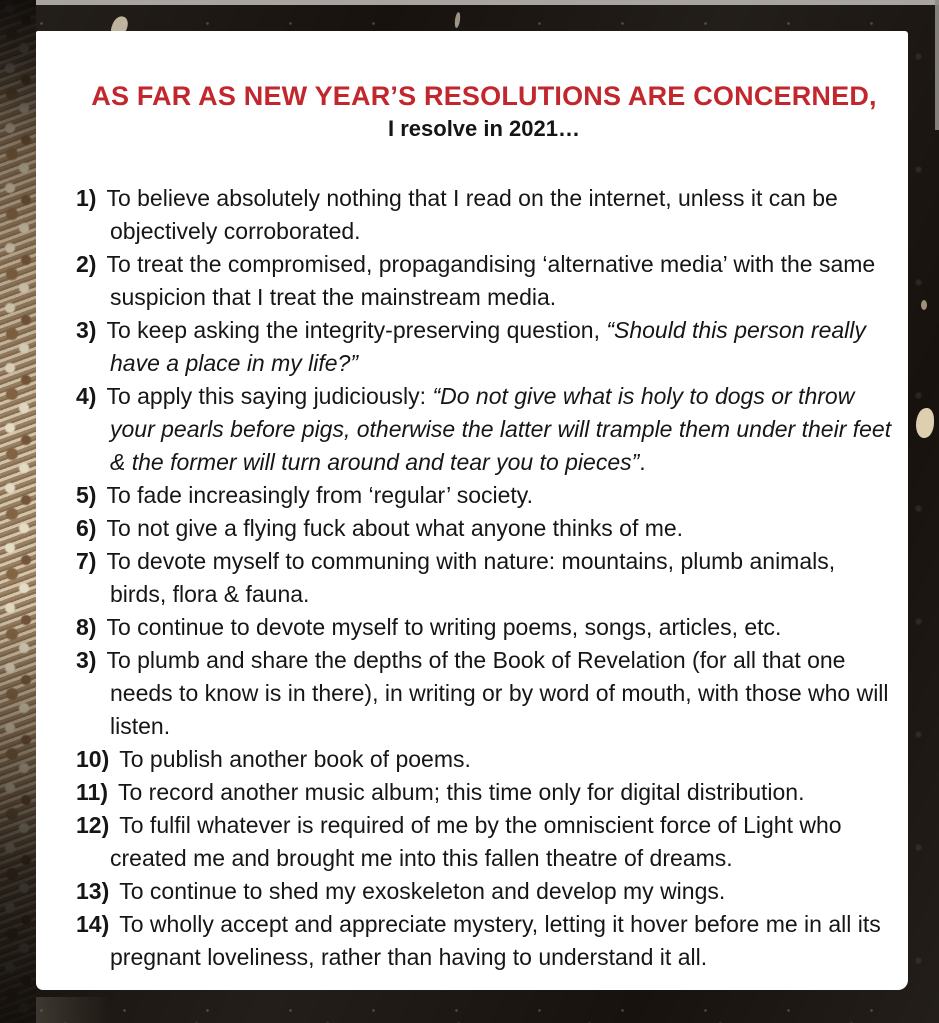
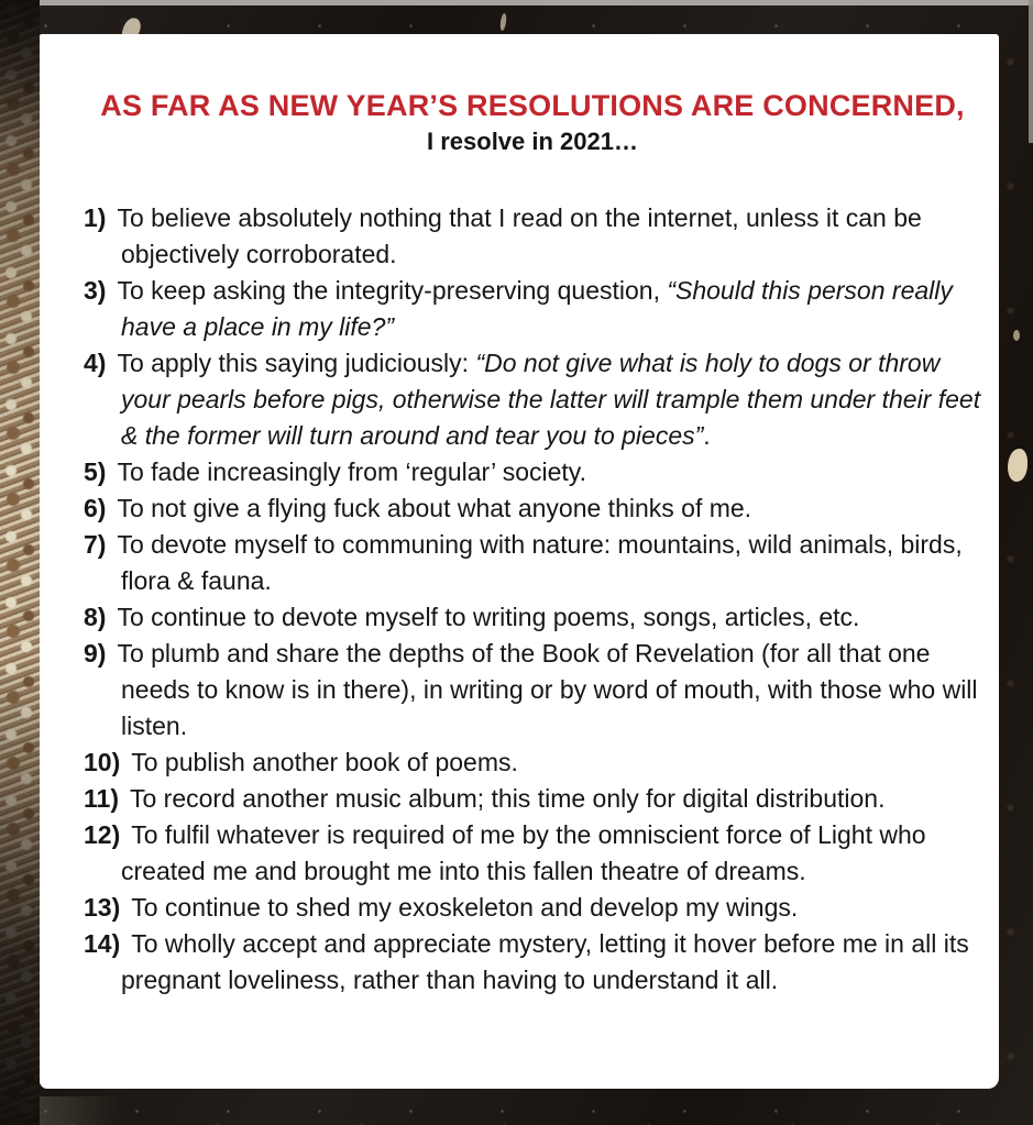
  AS FAR AS NEW YEAR’S RESOLUTIONS ARE CONCERNED,
  I resolve in 2021…
  1) To believe absolutely nothing that I read on the internet, unless it can be objectively corroborated.
- 2) To treat the compromised, propagandising ‘alternative media’ with the same suspicion that I treat the mainstream media.
  3) To keep asking the integrity-preserving question, “Should this person really have a place in my life?”
  4) To apply this saying judiciously: “Do not give what is holy to dogs or throw your pearls before pigs, otherwise the latter will trample them under their feet & the former will turn around and tear you to pieces”.
  5) To fade increasingly from ‘regular’ society.
  6) To not give a flying fuck about what anyone thinks of me.
- 7) To devote myself to communing with nature: mountains, plumb animals, birds, flora & fauna.
+ 7) To devote myself to communing with nature: mountains, wild animals, birds, flora & fauna.
  8) To continue to devote myself to writing poems, songs, articles, etc.
- 3) To plumb and share the depths of the Book of Revelation (for all that one needs to know is in there), in writing or by word of mouth, with those who will listen.
+ 9) To plumb and share the depths of the Book of Revelation (for all that one needs to know is in there), in writing or by word of mouth, with those who will listen.
  10) To publish another book of poems.
  11) To record another music album; this time only for digital distribution.
  12) To fulfil whatever is required of me by the omniscient force of Light who created me and brought me into this fallen theatre of dreams.
  13) To continue to shed my exoskeleton and develop my wings.
  14) To wholly accept and appreciate mystery, letting it hover before me in all its pregnant loveliness, rather than having to understand it all.
